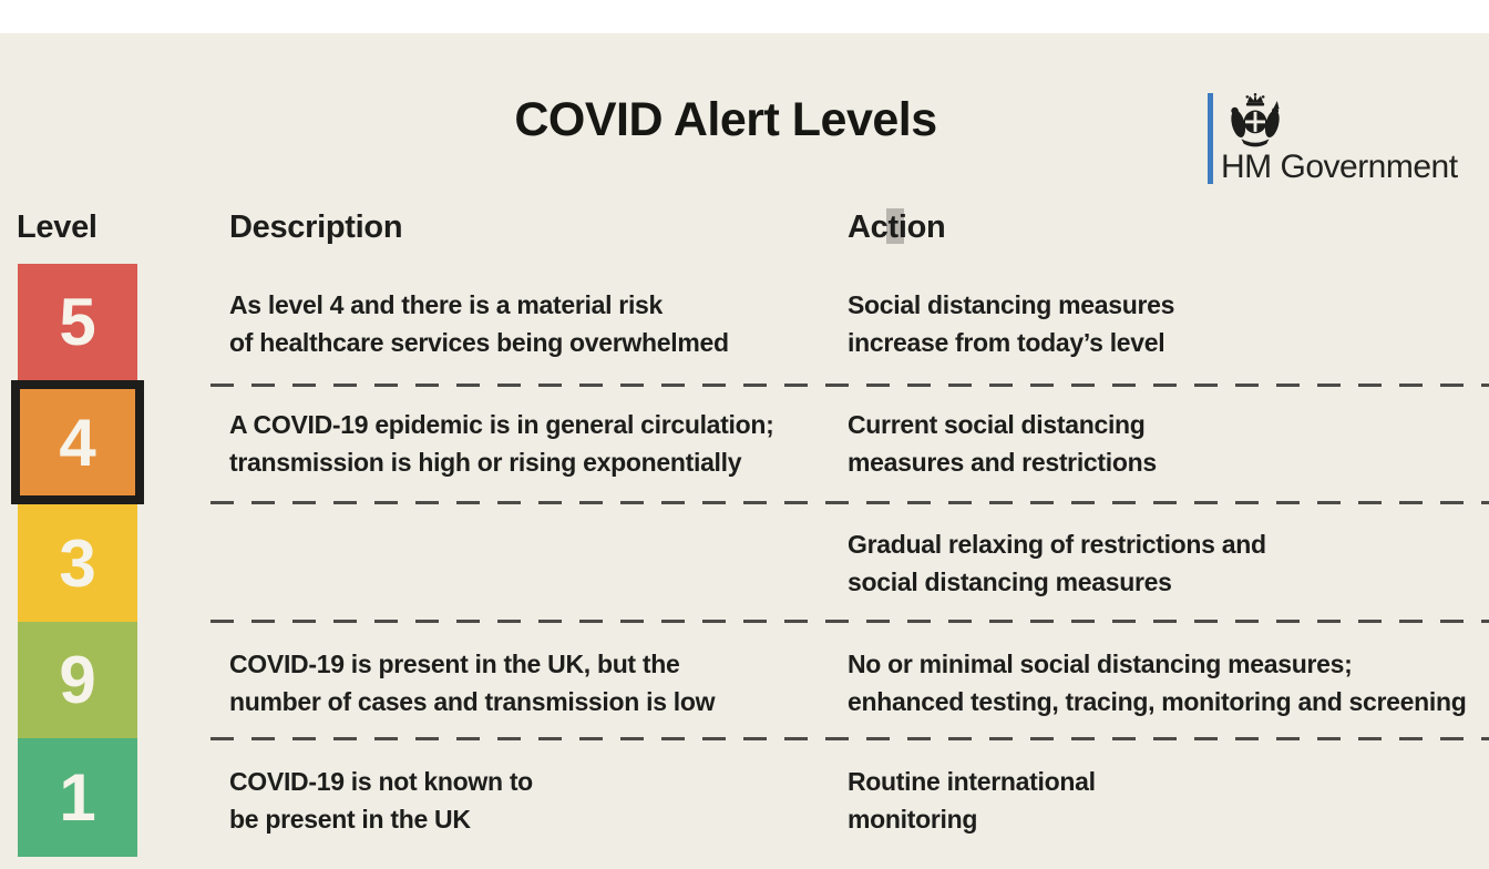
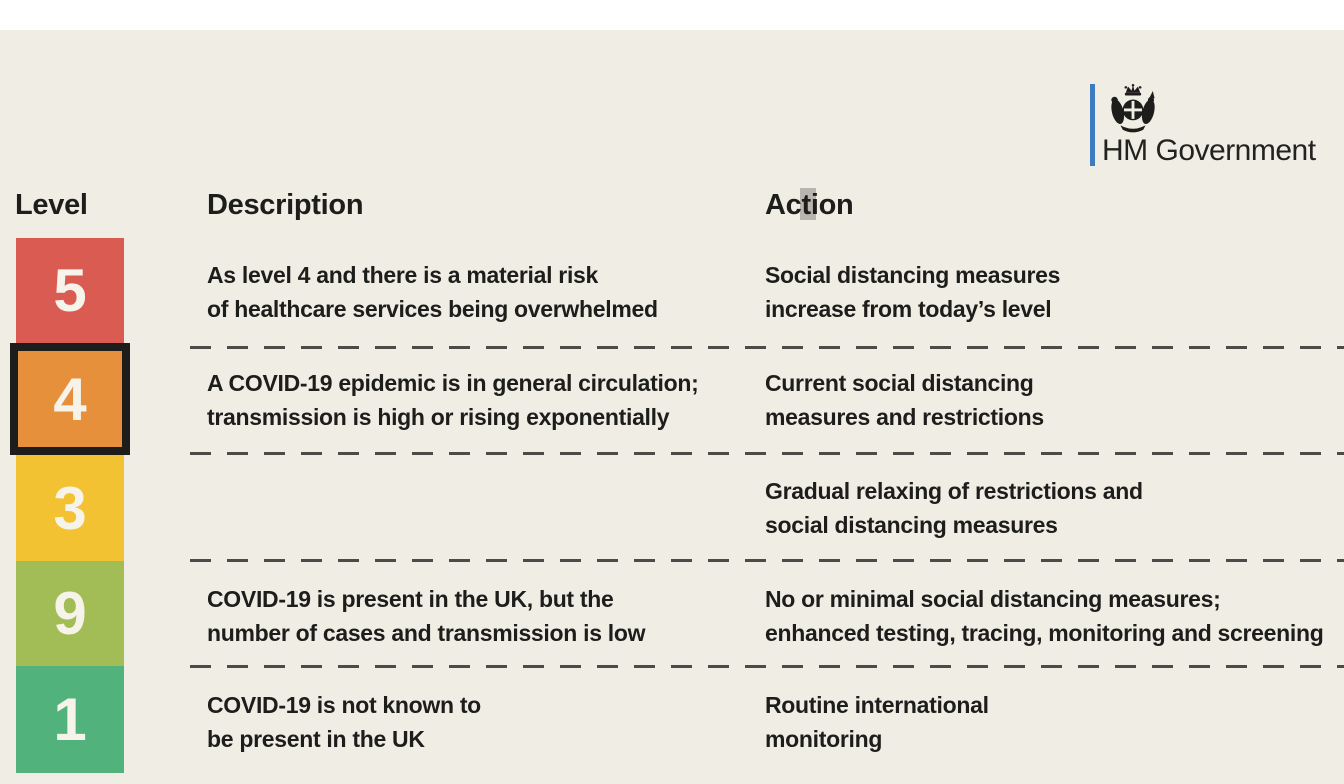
- COVID Alert Levels
  HM Government
  Level
  Description
  Action
  5
  4
  3
  9
  1
  As level 4 and there is a material risk
  of healthcare services being overwhelmed
  Social distancing measures
  increase from today’s level
  A COVID-19 epidemic is in general circulation;
  transmission is high or rising exponentially
  Current social distancing
  measures and restrictions
  Gradual relaxing of restrictions and
  social distancing measures
  COVID-19 is present in the UK, but the
  number of cases and transmission is low
  No or minimal social distancing measures;
  enhanced testing, tracing, monitoring and screening
  COVID-19 is not known to
  be present in the UK
  Routine international
  monitoring
